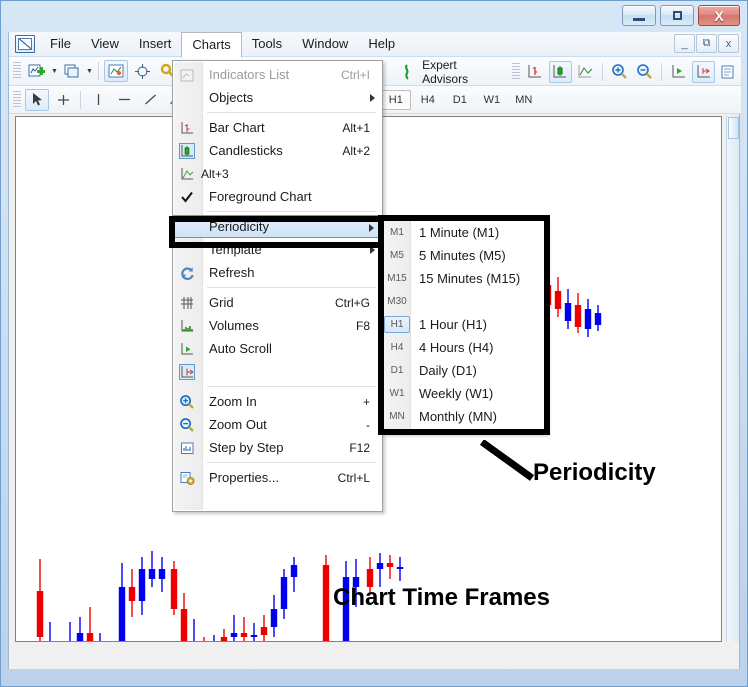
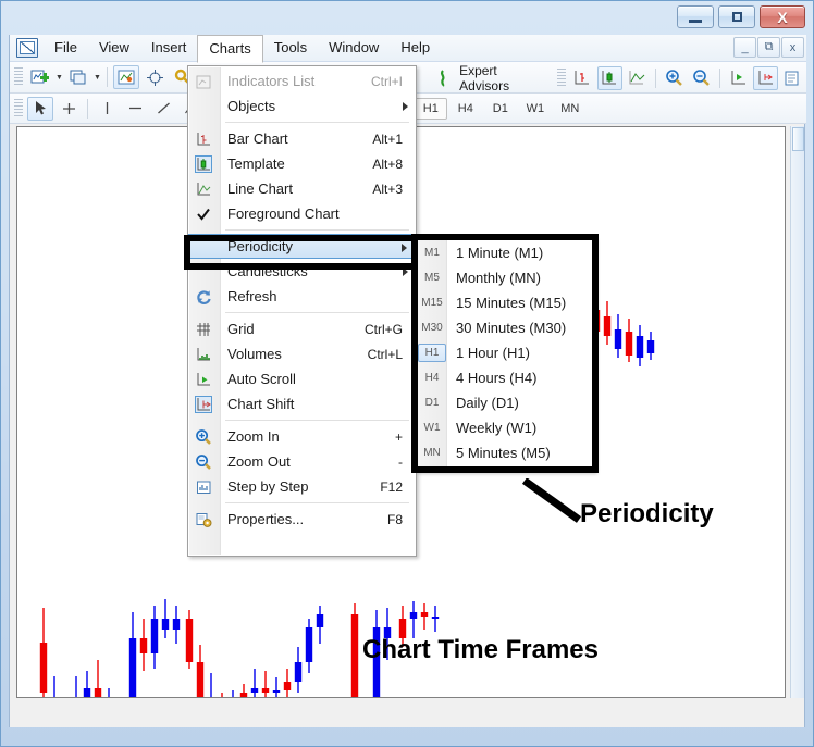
  X
  File
  View
  Insert
  Charts
  Tools
  Window
  Help
  _
  ⧉
  x
  Expert Advisors
  H1
  H4
  D1
  W1
  MN
  Indicators List
  Ctrl+I
  Objects
  Bar Chart
  Alt+1
- Candlesticks
+ Template
- Alt+2
+ Alt+8
+ Line Chart
  Alt+3
  Foreground Chart
  Periodicity
- Template
+ Candlesticks
  Refresh
  Grid
  Ctrl+G
  Volumes
- F8
+ Ctrl+L
  Auto Scroll
+ Chart Shift
  Zoom In
  +
  Zoom Out
  -
  Step by Step
  F12
  Properties...
- Ctrl+L
+ F8
  M1
  1 Minute (M1)
  M5
- 5 Minutes (M5)
+ Monthly (MN)
  M15
  15 Minutes (M15)
  M30
+ 30 Minutes (M30)
  H1
  1 Hour (H1)
  H4
  4 Hours (H4)
  D1
  Daily (D1)
  W1
  Weekly (W1)
  MN
- Monthly (MN)
+ 5 Minutes (M5)
  Periodicity
  Chart Time Frames
